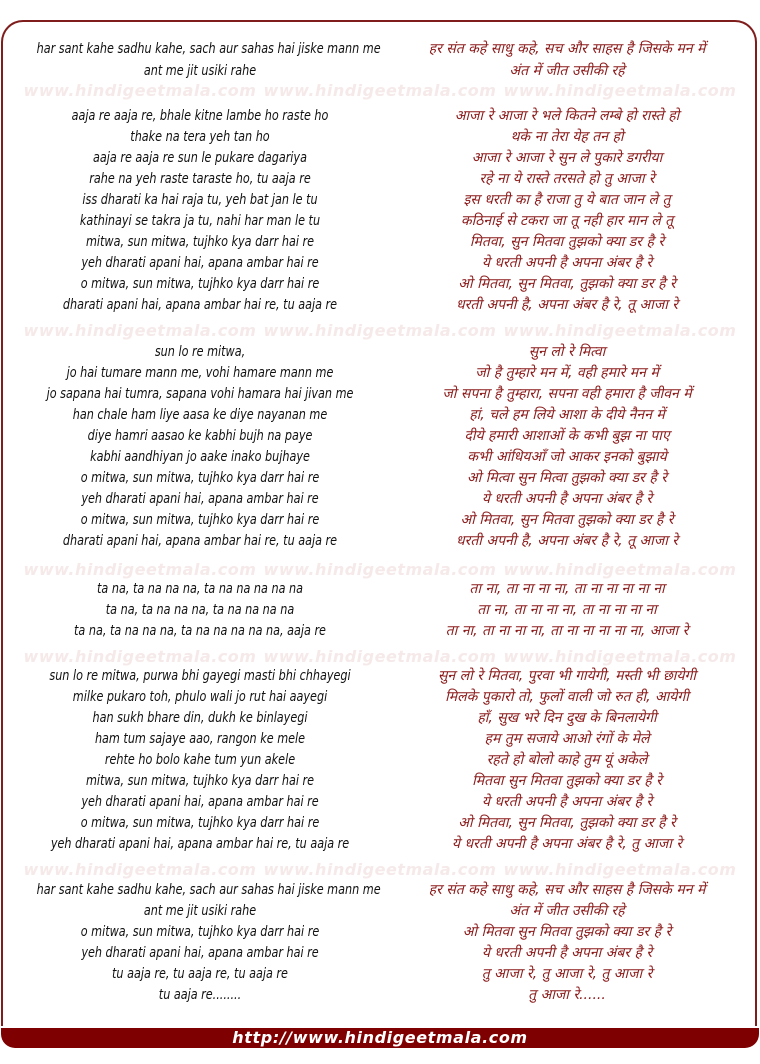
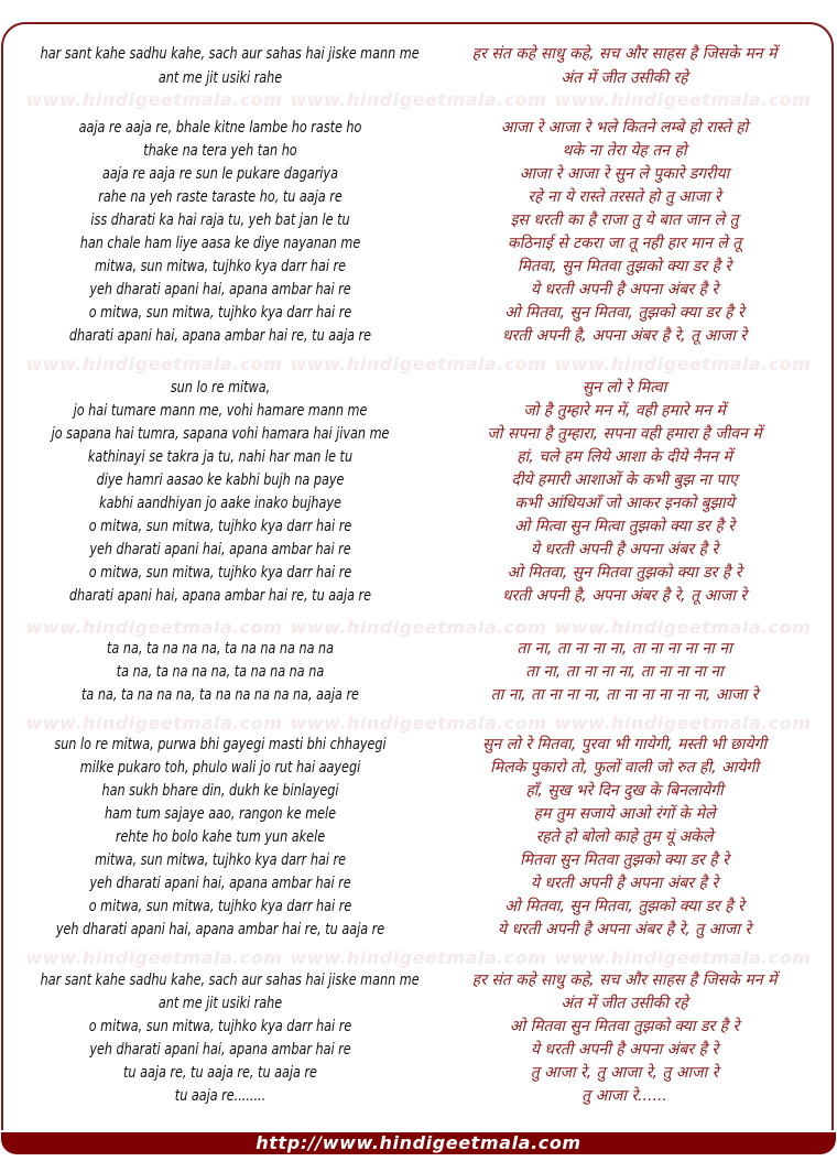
  har sant kahe sadhu kahe, sach aur sahas hai jiske mann m
  ant me jit usiki rahe
  aaja re aaja re, bhale kitne lambe ho raste ho
  thake na tera yeh tan ho
  aaja re aaja re sun le pukare dagariya
  rahe na yeh raste taraste ho, tu aaja re
  iss dharati ka hai raja tu, yeh bat jan le tu
- kathinayi se takra ja tu, nahi har man le tu
+ han chale ham liye aasa ke diye nayanan me
  mitwa, sun mitwa, tujhko kya darr hai re
  yeh dharati apani hai, apana ambar hai re
  o mitwa, sun mitwa, tujhko kya darr hai re
  dharati apani hai, apana ambar hai re, tu aaja re
  sun lo re mitwa,
  jo hai tumare mann me, vohi hamare mann me
  jo sapana hai tumra, sapana vohi hamara hai jivan me
- han chale ham liye aasa ke diye nayanan me
+ kathinayi se takra ja tu, nahi har man le tu
  diye hamri aasao ke kabhi bujh na paye
  kabhi aandhiyan jo aake inako bujhaye
  o mitwa, sun mitwa, tujhko kya darr hai re
  yeh dharati apani hai, apana ambar hai re
  o mitwa, sun mitwa, tujhko kya darr hai re
  dharati apani hai, apana ambar hai re, tu aaja re
  ta na, ta na na na, ta na na na na na
  ta na, ta na na na, ta na na na na
  ta na, ta na na na, ta na na na na na, aaja re
  sun lo re mitwa, purwa bhi gayegi masti bhi chhayegi
  milke pukaro toh, phulo wali jo rut hai aayegi
  han sukh bhare din, dukh ke binlayegi
  ham tum sajaye aao, rangon ke mele
  rehte ho bolo kahe tum yun akele
  mitwa, sun mitwa, tujhko kya darr hai re
  yeh dharati apani hai, apana ambar hai re
  o mitwa, sun mitwa, tujhko kya darr hai re
  yeh dharati apani hai, apana ambar hai re, tu aaja re
  har sant kahe sadhu kahe, sach aur sahas hai jiske mann m
  ant me jit usiki rahe
  o mitwa, sun mitwa, tujhko kya darr hai re
  yeh dharati apani hai, apana ambar hai re
  tu aaja re, tu aaja re, tu aaja re
  tu aaja re........
  हर संत कहे साधु कहे, सच और साहस है जिसके मन में
  अंत में जीत उसीकी रहे
  आजा रे आजा रे भले कितने लम्बे हो रास्ते हो
  थके ना तेरा येह तन हो
  आजा रे आजा रे सुन ले पुकारे डगरीया
  रहे ना ये रास्ते तरसते हो तु आजा रे
  इस धरती का है राजा तु ये बात जान ले तु
  कठिनाई से टकरा जा तू नही हार मान ले तू
  मितवा, सुन मितवा तुझको क्या डर है रे
  ये धरती अपनी है अपना अंबर है रे
  ओ मितवा, सुन मितवा, तुझको क्या डर है रे
  धरती अपनी है, अपना अंबर है रे, तू आजा रे
  सुन लो रे मित्वा
  जो है तुम्हारे मन में, वही हमारे मन में
  जो सपना है तुम्हारा, सपना वही हमारा है जीवन में
  हां, चले हम लिये आशा के दीये नैनन में
  दीये हमारी आशाओं के कभी बुझ ना पाए
  कभी आंधियआँ जो आकर इनको बुझाये
  ओ मित्वा सुन मित्वा तुझको क्या डर है रे
  ये धरती अपनी है अपना अंबर है रे
  ओ मितवा, सुन मितवा तुझको क्या डर है रे
  धरती अपनी है, अपना अंबर है रे, तू आजा रे
  ता ना, ता ना ना ना, ता ना ना ना ना ना
  ता ना, ता ना ना ना, ता ना ना ना ना
  ता ना, ता ना ना ना, ता ना ना ना ना ना, आजा रे
  सुन लो रे मितवा, पुरवा भी गायेगी, मस्ती भी छायेगी
  मिलके पुकारो तो, फुलों वाली जो रुत ही, आयेगी
  हाँ, सुख भरे दिन दुख के बिनलायेगी
  हम तुम सजाये आओ रंगों के मेले
  रहते हो बोलो काहे तुम यूं अकेले
  मितवा सुन मितवा तुझको क्या डर है रे
  ये धरती अपनी है अपना अंबर है रे
  ओ मितवा, सुन मितवा, तुझको क्या डर है रे
  ये धरती अपनी है अपना अंबर है रे, तु आजा रे
  हर संत कहे साधु कहे, सच और साहस है जिसके मन में
  अंत में जीत उसीकी रहे
  ओ मितवा सुन मितवा तुझको क्या डर है रे
  ये धरती अपनी है अपना अंबर है रे
  तु आजा रे, तु आजा रे, तु आजा रे
  तु आजा रे......
  http://www.hindigeetmala.com
